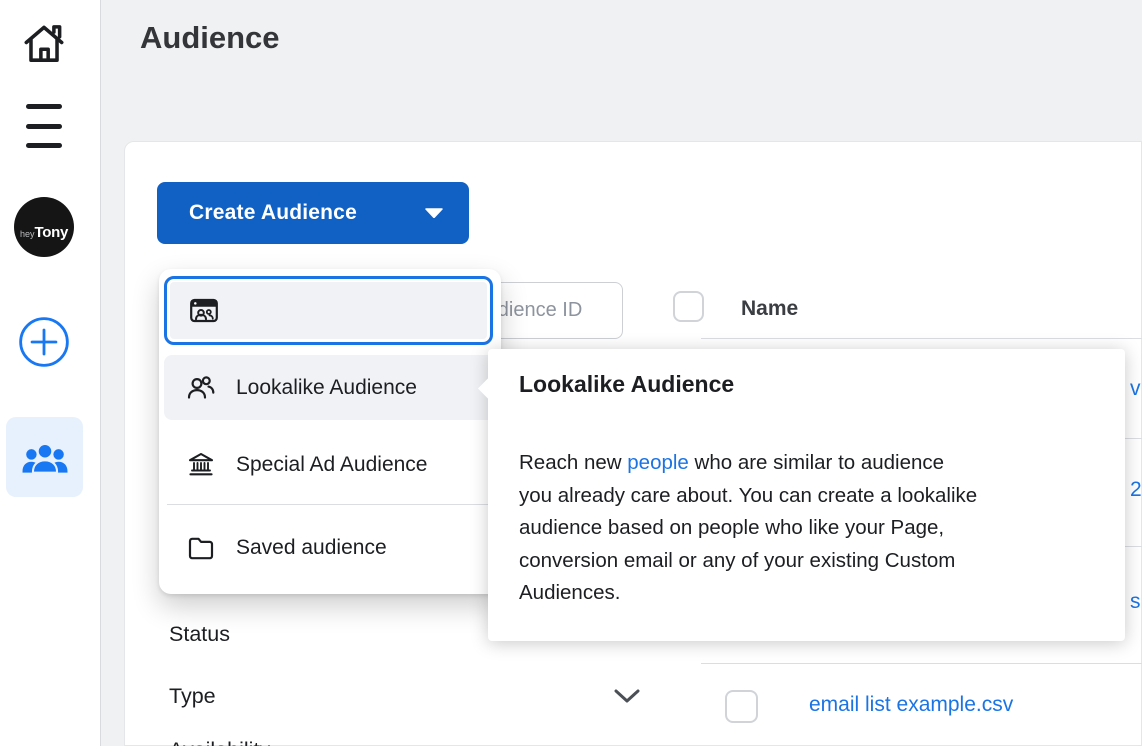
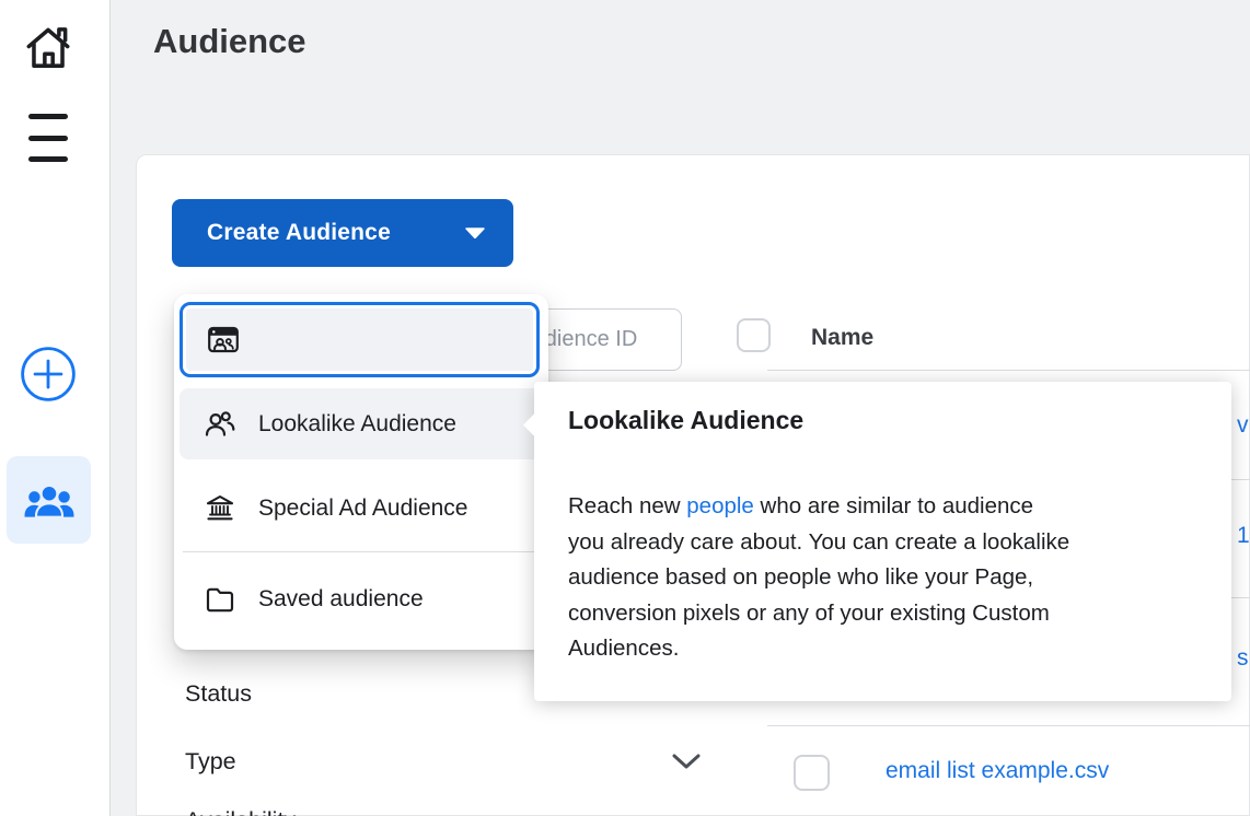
- hey
- Tony
  Audience
  Create Audience
  Name
  v
- 2
+ 1
  s
  email list example.csv
  Status
  Type
  Lookalike Audience
  Special Ad Audience
  Saved audience
  Lookalike Audience
  Reach new people who are similar to audience
  you already care about. You can create a lookalike
  audience based on people who like your Page,
- conversion email or any of your existing Custom
+ conversion pixels or any of your existing Custom
  Audiences.
